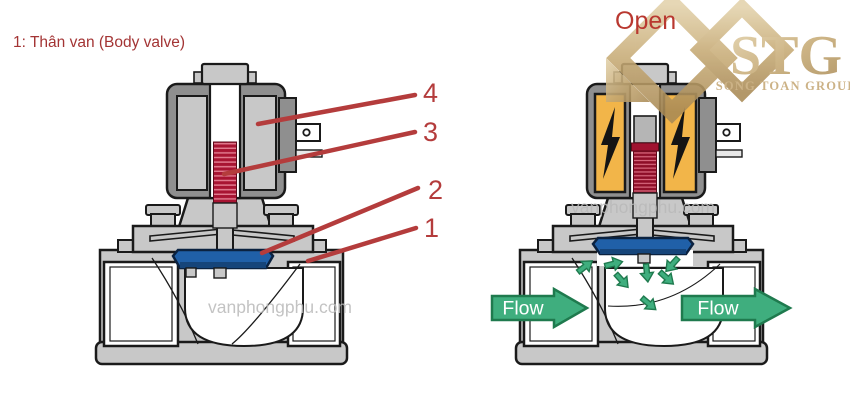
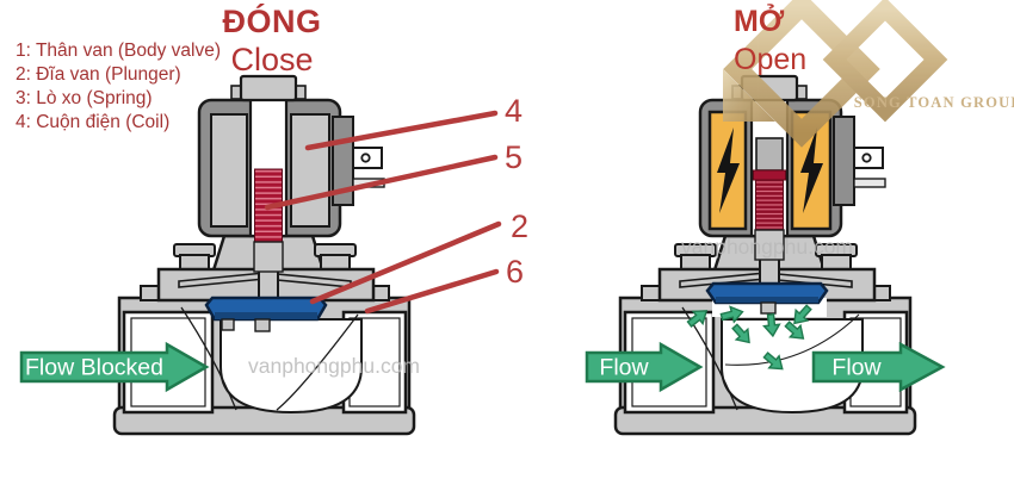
  vanphongphu.com
+ Flow Blocked
  4
- 3
+ 5
  2
- 1
+ 6
  vanphongphu.com
  Flow
  Flow
- STG
  SONG TOAN GROU
  1: Thân van (Body valve)
+ 2: Đĩa van (Plunger)
+ 3: Lò xo (Spring)
+ 4: Cuộn điện (Coil)
+ ĐÓNG
+ Close
+ MỞ
  Open
